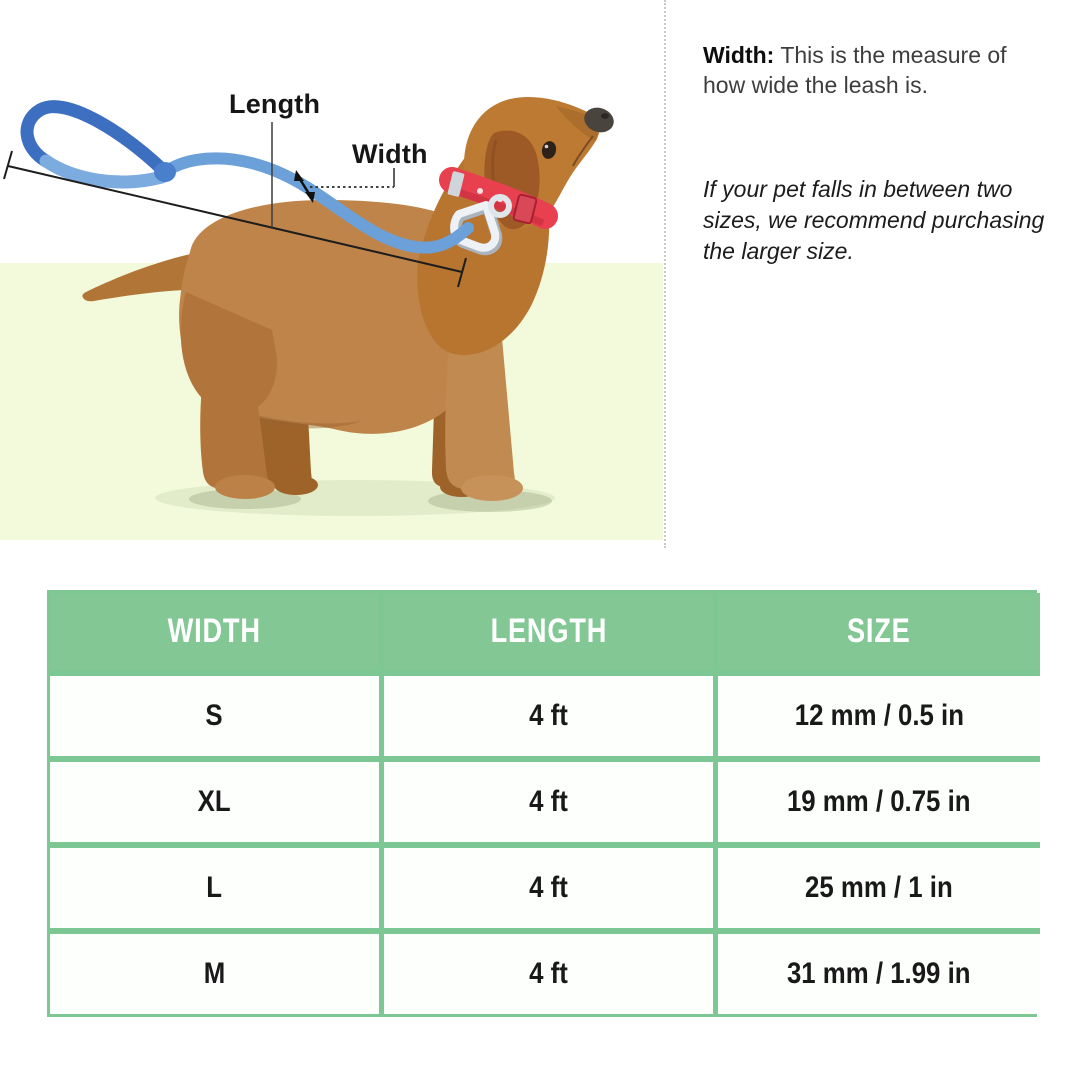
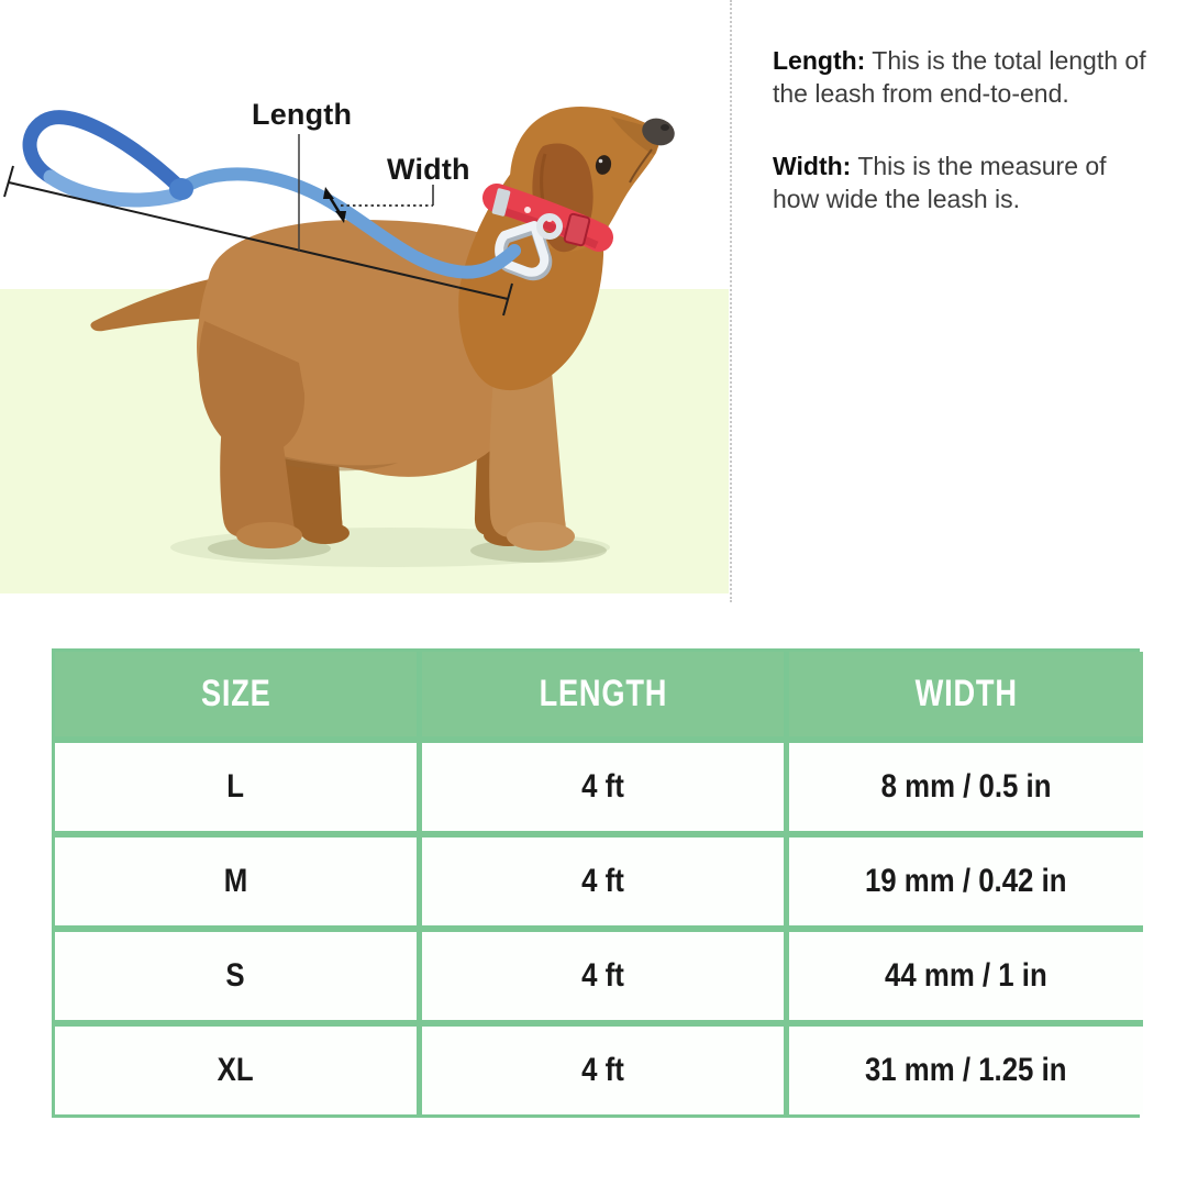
  Length
  Width
+ Length: This is the total length of the leash from end-to-end.
  Width: This is the measure of how wide the leash is.
- If your pet falls in between two sizes, we recommend purchasing the larger size.
- WIDTH
+ SIZE
  LENGTH
- SIZE
+ WIDTH
- S
+ L
  4 ft
- 12 mm / 0.5 in
+ 8 mm / 0.5 in
- XL
+ M
  4 ft
- 19 mm / 0.75 in
+ 19 mm / 0.42 in
- L
+ S
  4 ft
- 25 mm / 1 in
+ 44 mm / 1 in
- M
+ XL
  4 ft
- 31 mm / 1.99 in
+ 31 mm / 1.25 in
